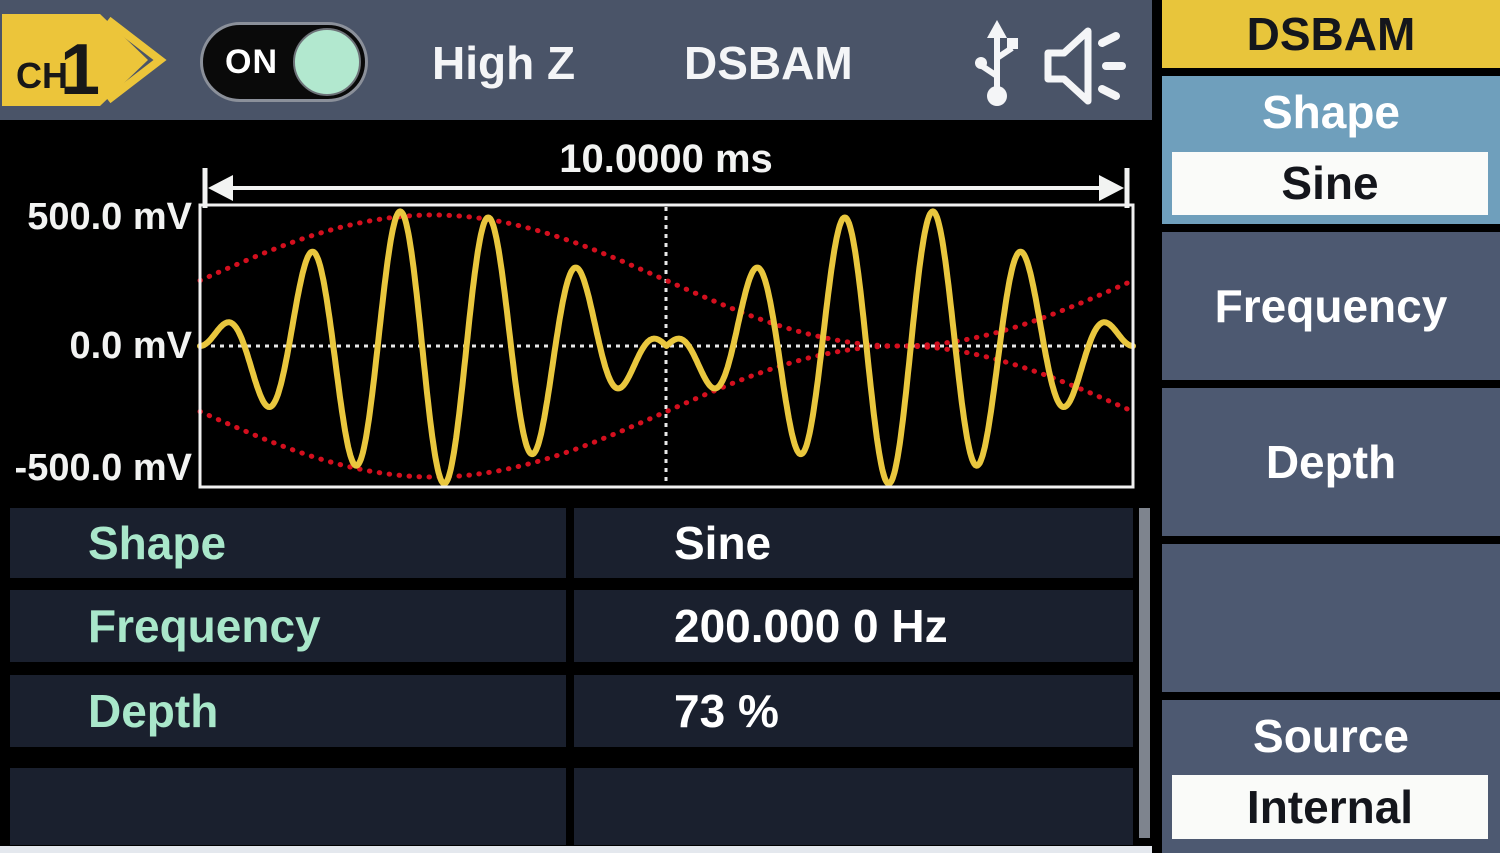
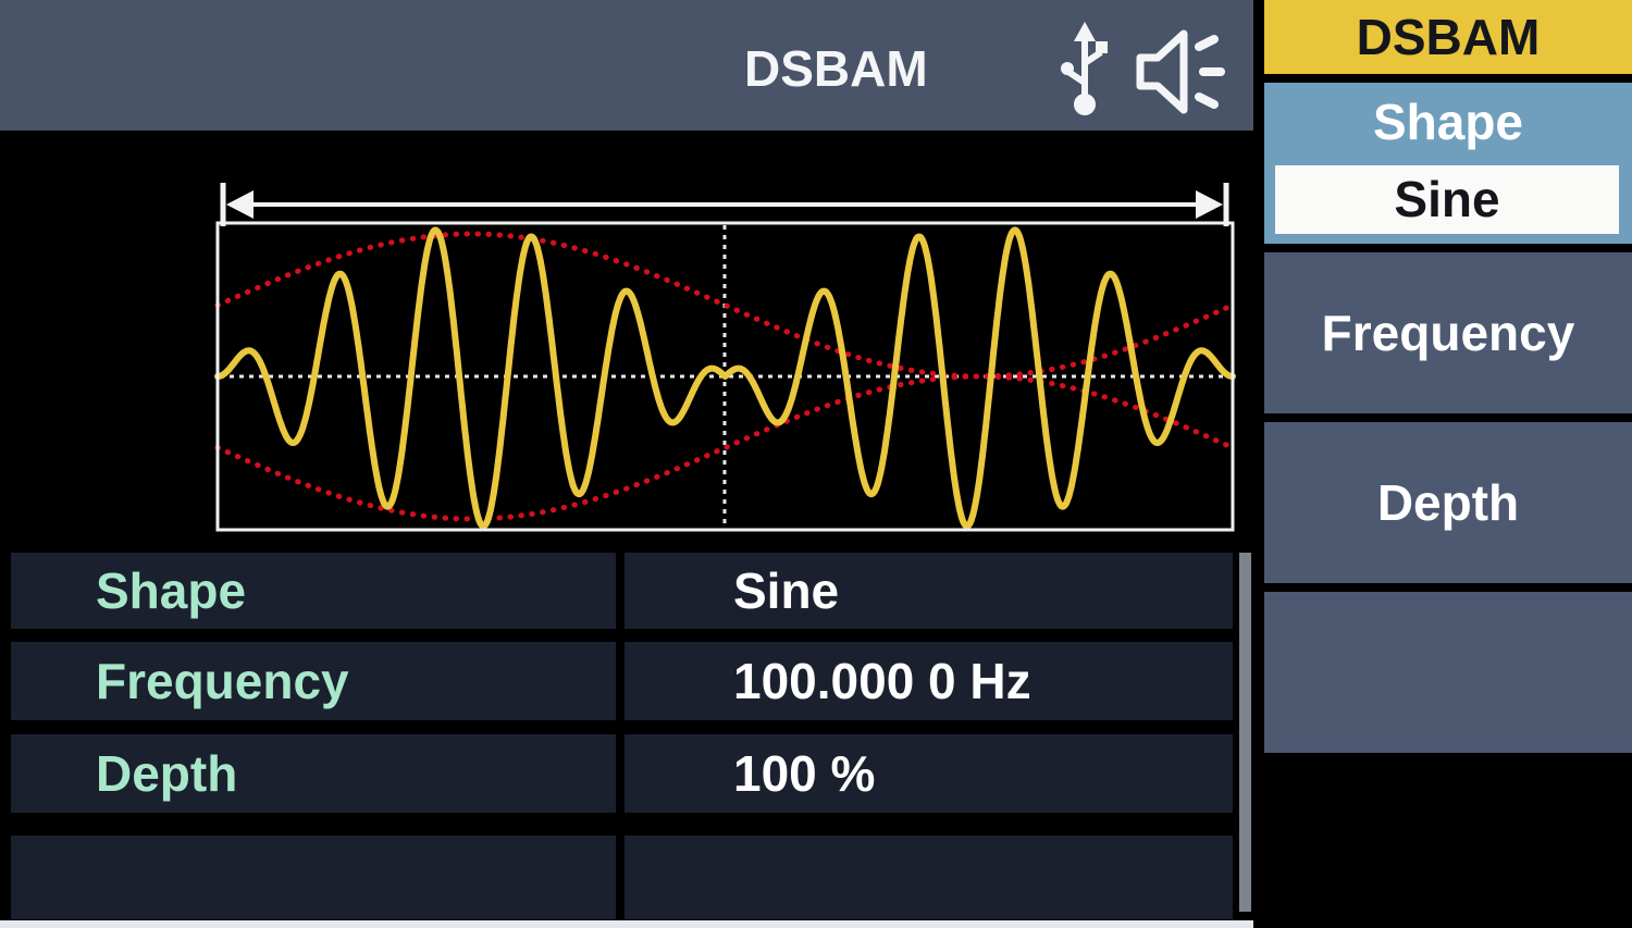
- CH
- 1
- ON
- High Z
  DSBAM
- 10.0000 ms
- 500.0 mV
- 0.0 mV
- -500.0 mV
  Shape
  Sine
  Frequency
- 200.000 0 Hz
+ 100.000 0 Hz
  Depth
- 73 %
+ 100 %
  DSBAM
  Shape
  Sine
  Frequency
  Depth
- Source
- Internal
